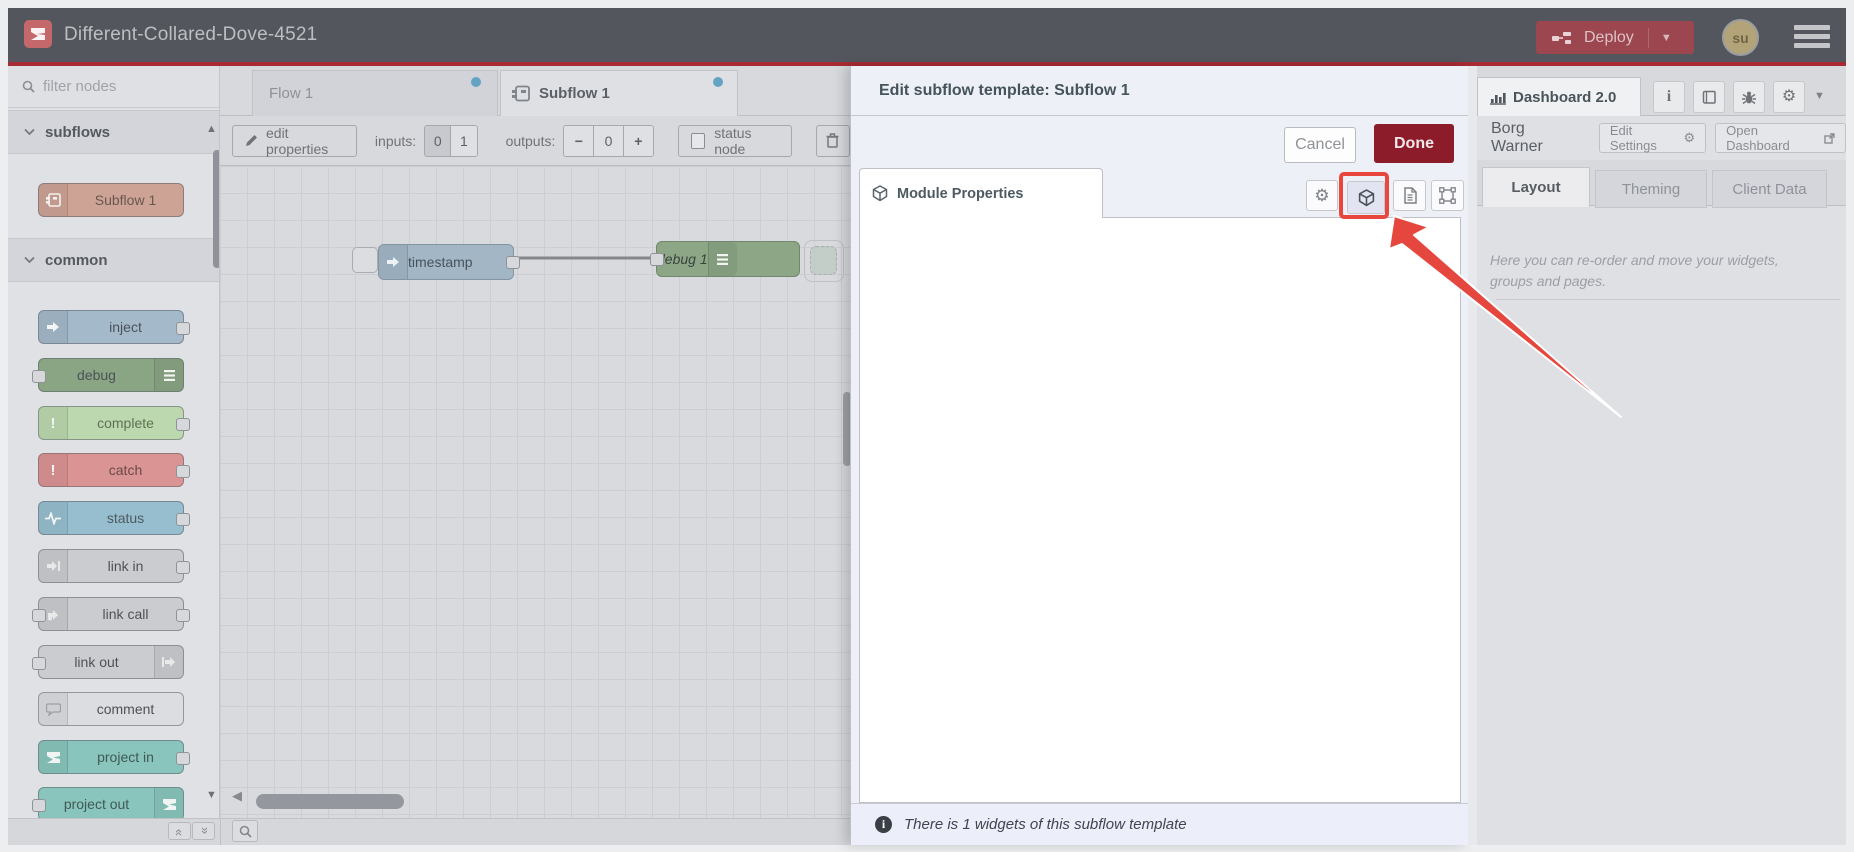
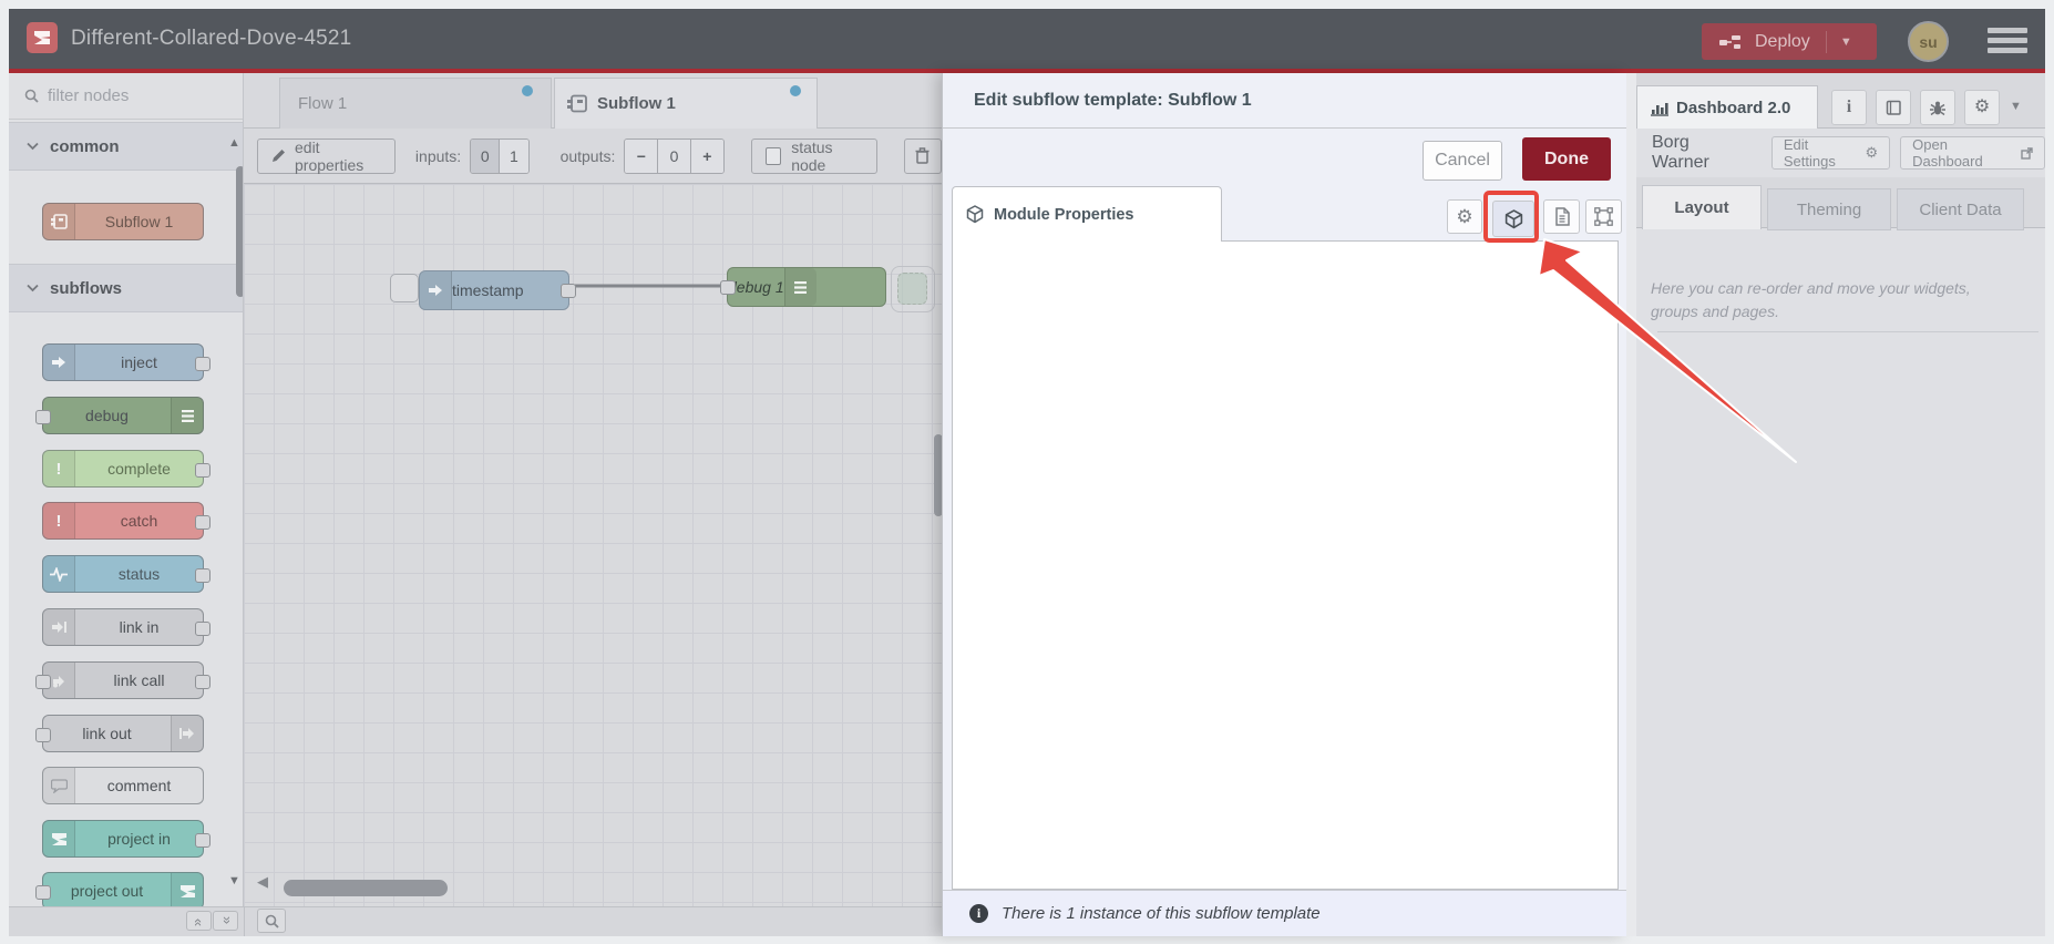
  Different-Collared-Dove-4521
  Deploy
  ▼
  su
  filter nodes
- subflows
+ common
  Subflow 1
- common
+ subflows
  inject
  debug
  !
  complete
  !
  catch
  status
  link in
  link call
  link out
  comment
  project in
  project out
  ▲
  ▼
  Flow 1
  Subflow 1
  edit properties
  inputs:
  0
  1
  outputs:
  −
  0
  +
  status node
  timestamp
  ebug 1
  ◀
  Edit subflow template: Subflow 1
  Cancel
  Done
  Module Properties
  ⚙
  i
- There is 1 widgets of this subflow template
+ There is 1 instance of this subflow template
  Dashboard 2.0
  i
  ⚙
  ▼
  Borg Warner
  Edit Settings
  ⚙
  Open Dashboard
  Layout
  Theming
  Client Data
  Here you can re-order and move your widgets, groups and pages.
